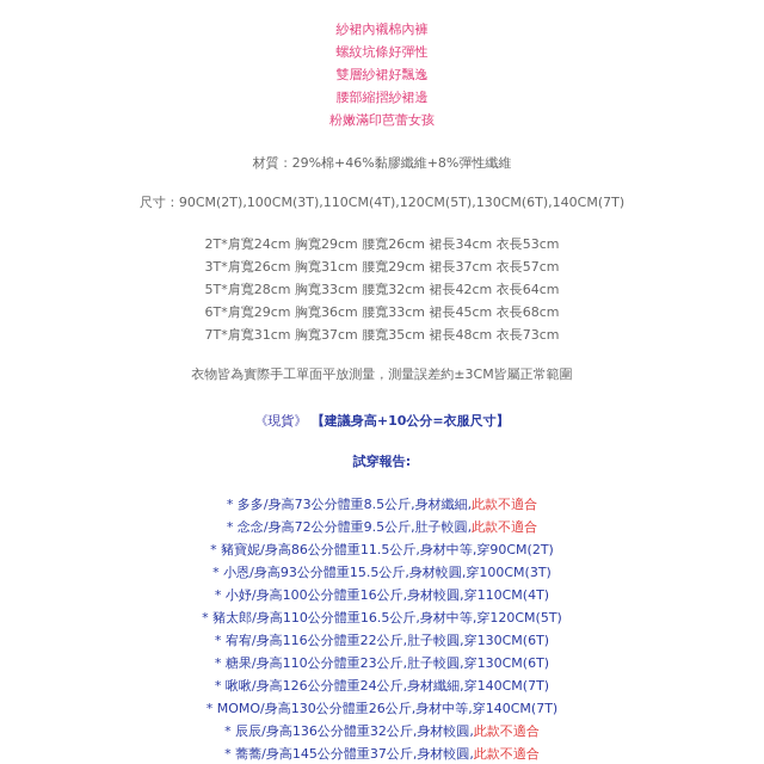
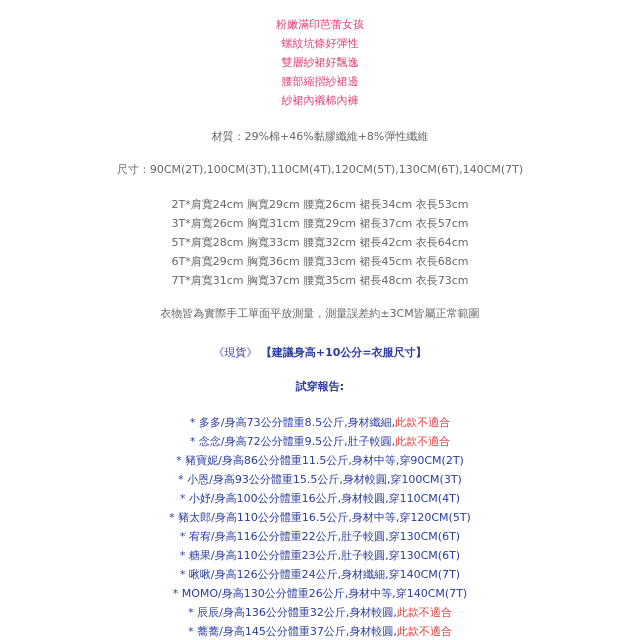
- 紗裙內襯棉內褲
+ 粉嫩滿印芭蕾女孩
  螺紋坑條好彈性
  雙層紗裙好飄逸
  腰部縮摺紗裙邊
- 粉嫩滿印芭蕾女孩
+ 紗裙內襯棉內褲
  材質：29%棉+46%黏膠纖維+8%彈性纖維
  尺寸：90CM(2T),100CM(3T),110CM(4T),120CM(5T),130CM(6T),140CM(7T)
  2T*肩寬24cm 胸寬29cm 腰寬26cm 裙長34cm 衣長53cm
  3T*肩寬26cm 胸寬31cm 腰寬29cm 裙長37cm 衣長57cm
  5T*肩寬28cm 胸寬33cm 腰寬32cm 裙長42cm 衣長64cm
  6T*肩寬29cm 胸寬36cm 腰寬33cm 裙長45cm 衣長68cm
  7T*肩寬31cm 胸寬37cm 腰寬35cm 裙長48cm 衣長73cm
  衣物皆為實際手工單面平放測量，測量誤差約±3CM皆屬正常範圍
  《現貨》 【建議身高+10公分=衣服尺寸】
  試穿報告:
  * 多多/身高73公分體重8.5公斤,身材纖細,此款不適合
  * 念念/身高72公分體重9.5公斤,肚子較圓,此款不適合
  * 豬寶妮/身高86公分體重11.5公斤,身材中等,穿90CM(2T)
  * 小恩/身高93公分體重15.5公斤,身材較圓,穿100CM(3T)
  * 小妤/身高100公分體重16公斤,身材較圓,穿110CM(4T)
  * 豬太郎/身高110公分體重16.5公斤,身材中等,穿120CM(5T)
  * 宥宥/身高116公分體重22公斤,肚子較圓,穿130CM(6T)
  * 糖果/身高110公分體重23公斤,肚子較圓,穿130CM(6T)
  * 啾啾/身高126公分體重24公斤,身材纖細,穿140CM(7T)
  * MOMO/身高130公分體重26公斤,身材中等,穿140CM(7T)
  * 辰辰/身高136公分體重32公斤,身材較圓,此款不適合
  * 蕎蕎/身高145公分體重37公斤,身材較圓,此款不適合
